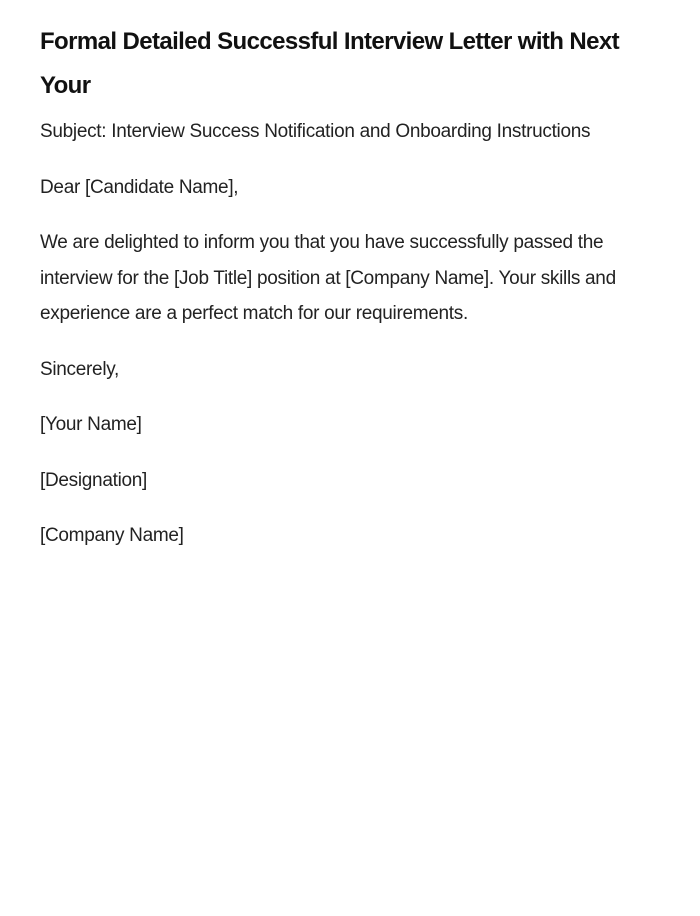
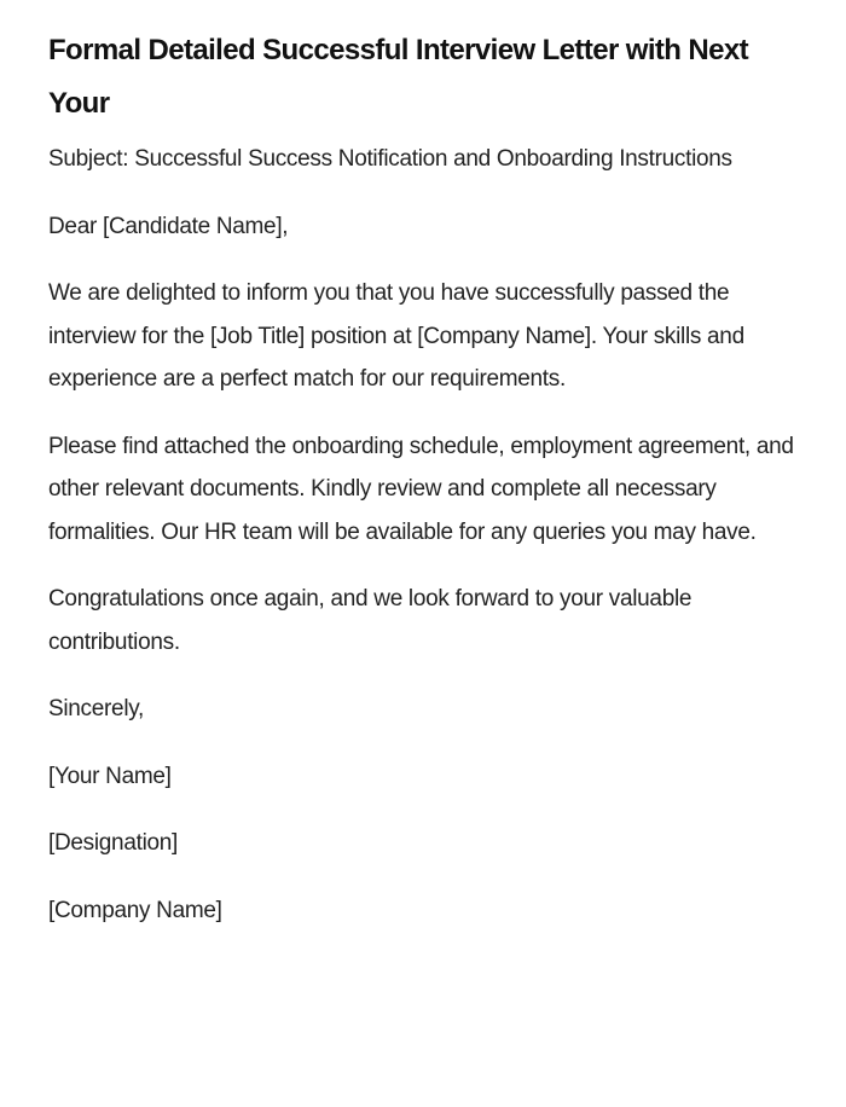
  Formal Detailed Successful Interview Letter with Next Your
- Subject: Interview Success Notification and Onboarding Instructions
+ Subject: Successful Success Notification and Onboarding Instructions
  Dear [Candidate Name],
  We are delighted to inform you that you have successfully passed the interview for the [Job Title] position at [Company Name]. Your skills and experience are a perfect match for our requirements.
+ Please find attached the onboarding schedule, employment agreement, and other relevant documents. Kindly review and complete all necessary formalities. Our HR team will be available for any queries you may have.
+ Congratulations once again, and we look forward to your valuable contributions.
  Sincerely,
  [Your Name]
  [Designation]
  [Company Name]
